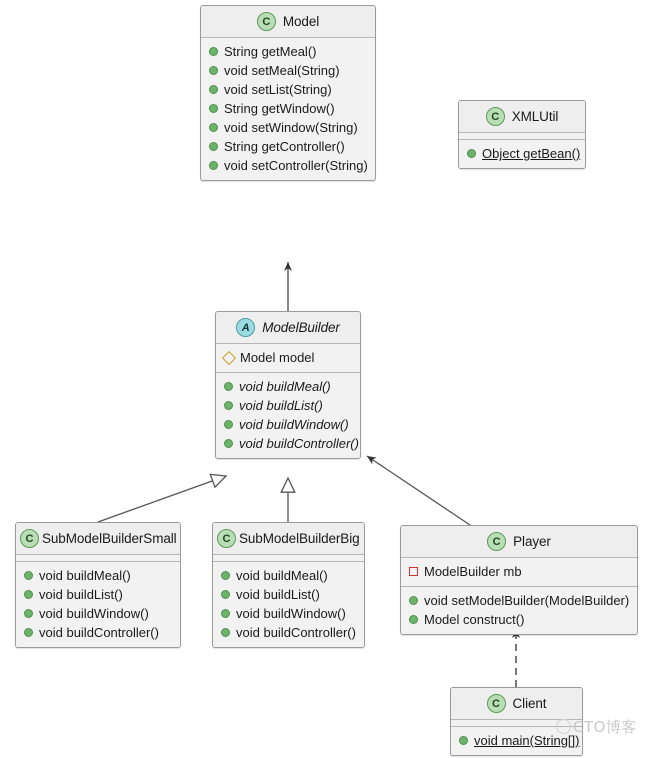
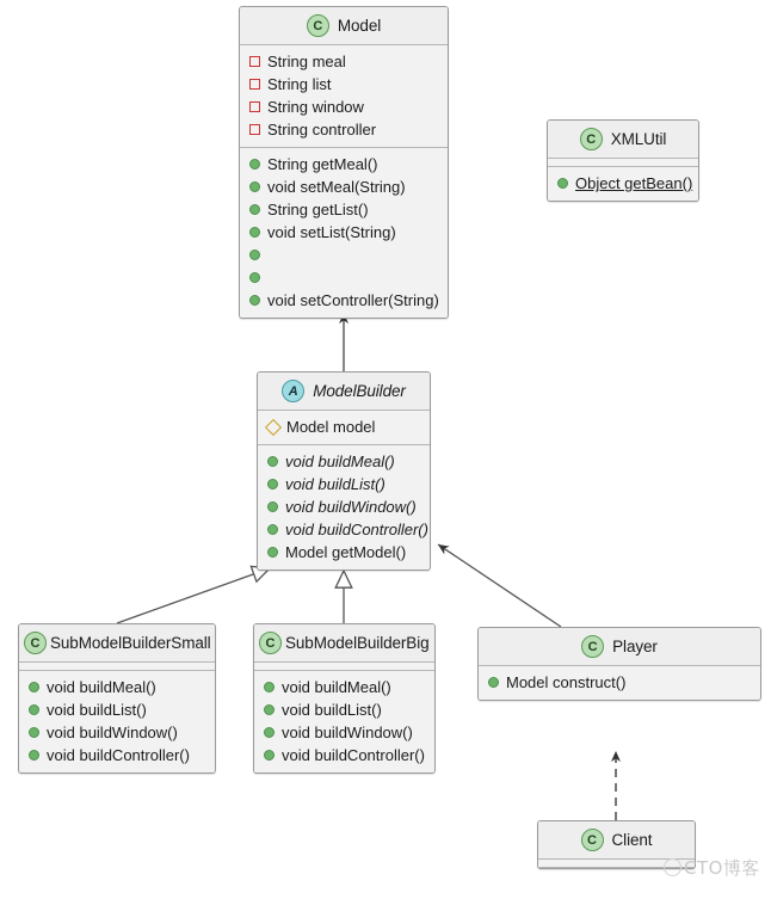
  C
  Model
+ String meal
+ String list
+ String window
+ String controller
  String getMeal()
  void setMeal(String)
+ String getList()
  void setList(String)
- String getWindow()
- void setWindow(String)
- String getController()
  void setController(String)
  C
  XMLUtil
  Object getBean()
  A
  ModelBuilder
  Model model
  void buildMeal()
  void buildList()
  void buildWindow()
  void buildController()
+ Model getModel()
  C
  SubModelBuilderSmall
  void buildMeal()
  void buildList()
  void buildWindow()
  void buildController()
  C
  SubModelBuilderBig
  void buildMeal()
  void buildList()
  void buildWindow()
  void buildController()
  C
  Player
- ModelBuilder mb
- void setModelBuilder(ModelBuilder)
  Model construct()
  C
  Client
- void main(String[])
  CTO博客
